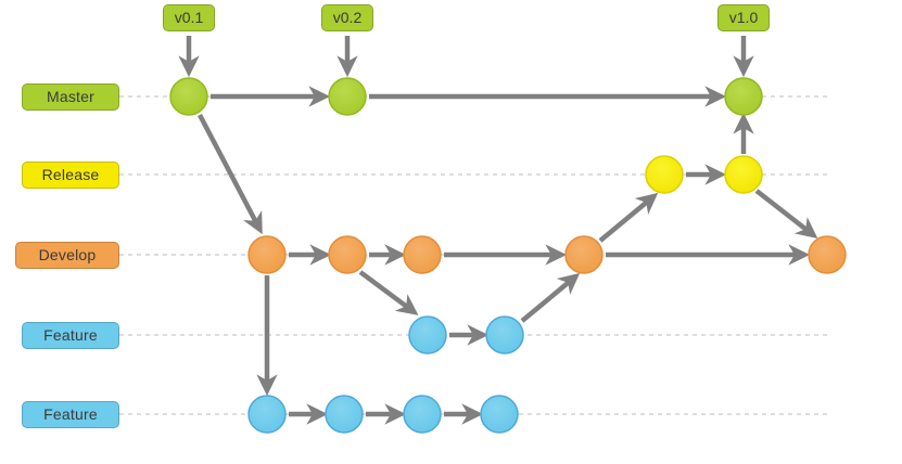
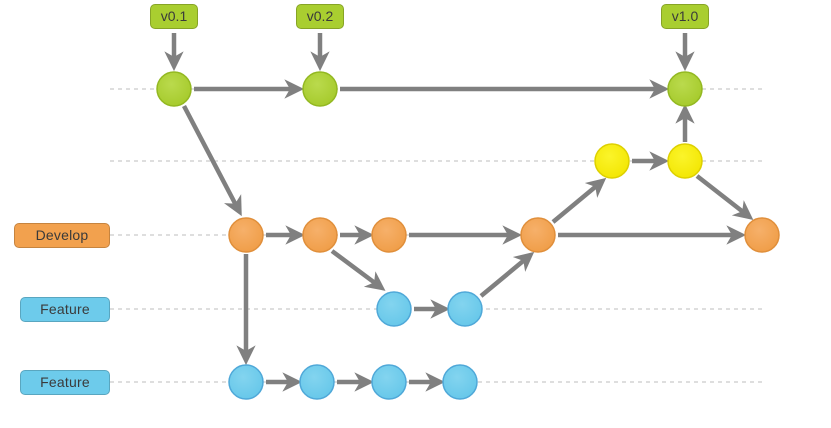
- Master
- Release
  Develop
  Feature
  Feature
  v0.1
  v0.2
  v1.0
